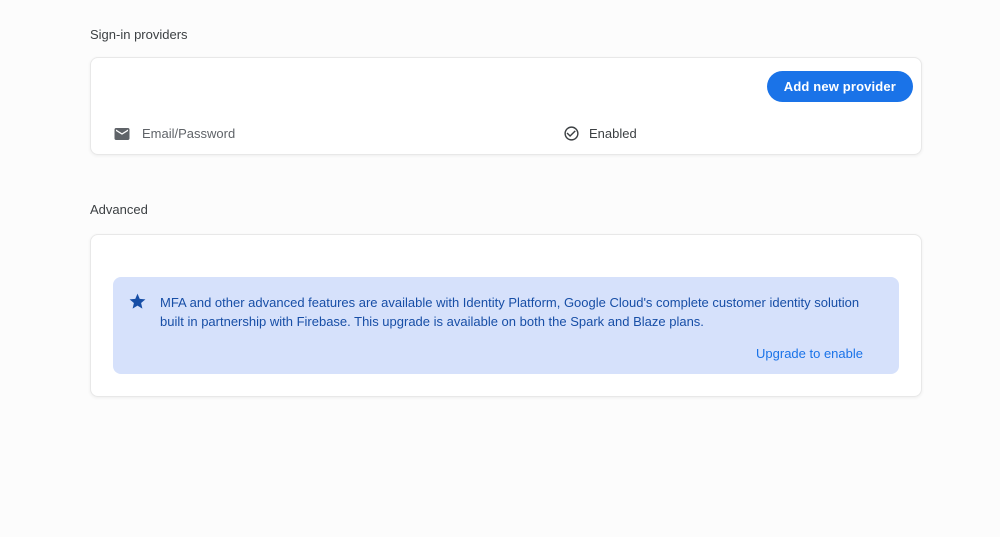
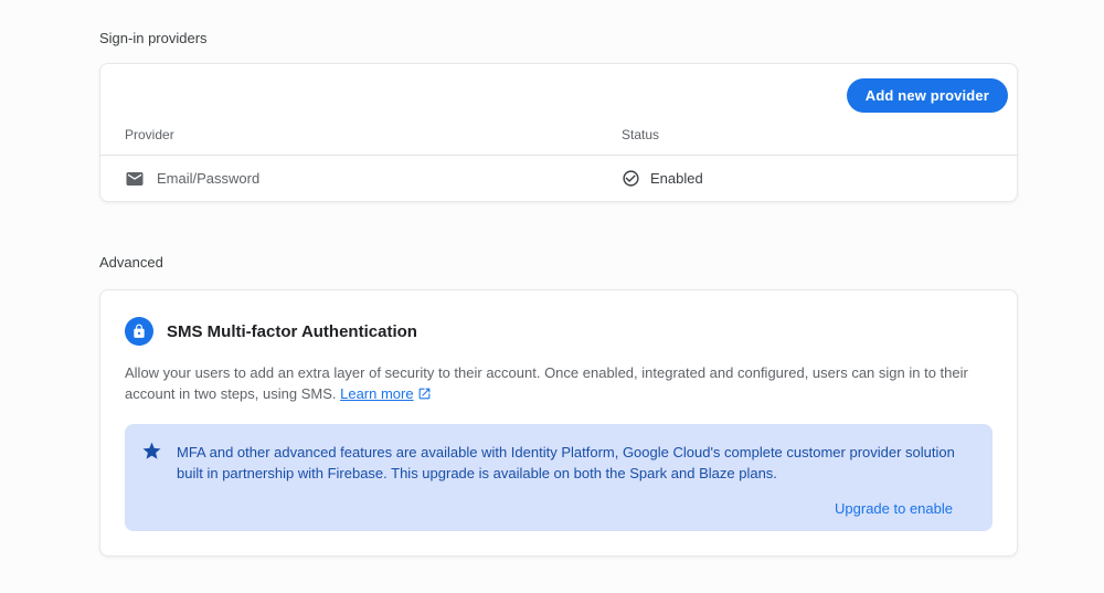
  Sign-in providers
  Add new provider
+ Provider
+ Status
  Email/Password
  Enabled
  Advanced
+ SMS Multi-factor Authentication
+ Allow your users to add an extra layer of security to their account. Once enabled, integrated and configured, users can sign in to their account in two steps, using SMS. Learn more
- MFA and other advanced features are available with Identity Platform, Google Cloud's complete customer identity solution built in partnership with Firebase. This upgrade is available on both the Spark and Blaze plans.
+ MFA and other advanced features are available with Identity Platform, Google Cloud's complete customer provider solution built in partnership with Firebase. This upgrade is available on both the Spark and Blaze plans.
  Upgrade to enable
